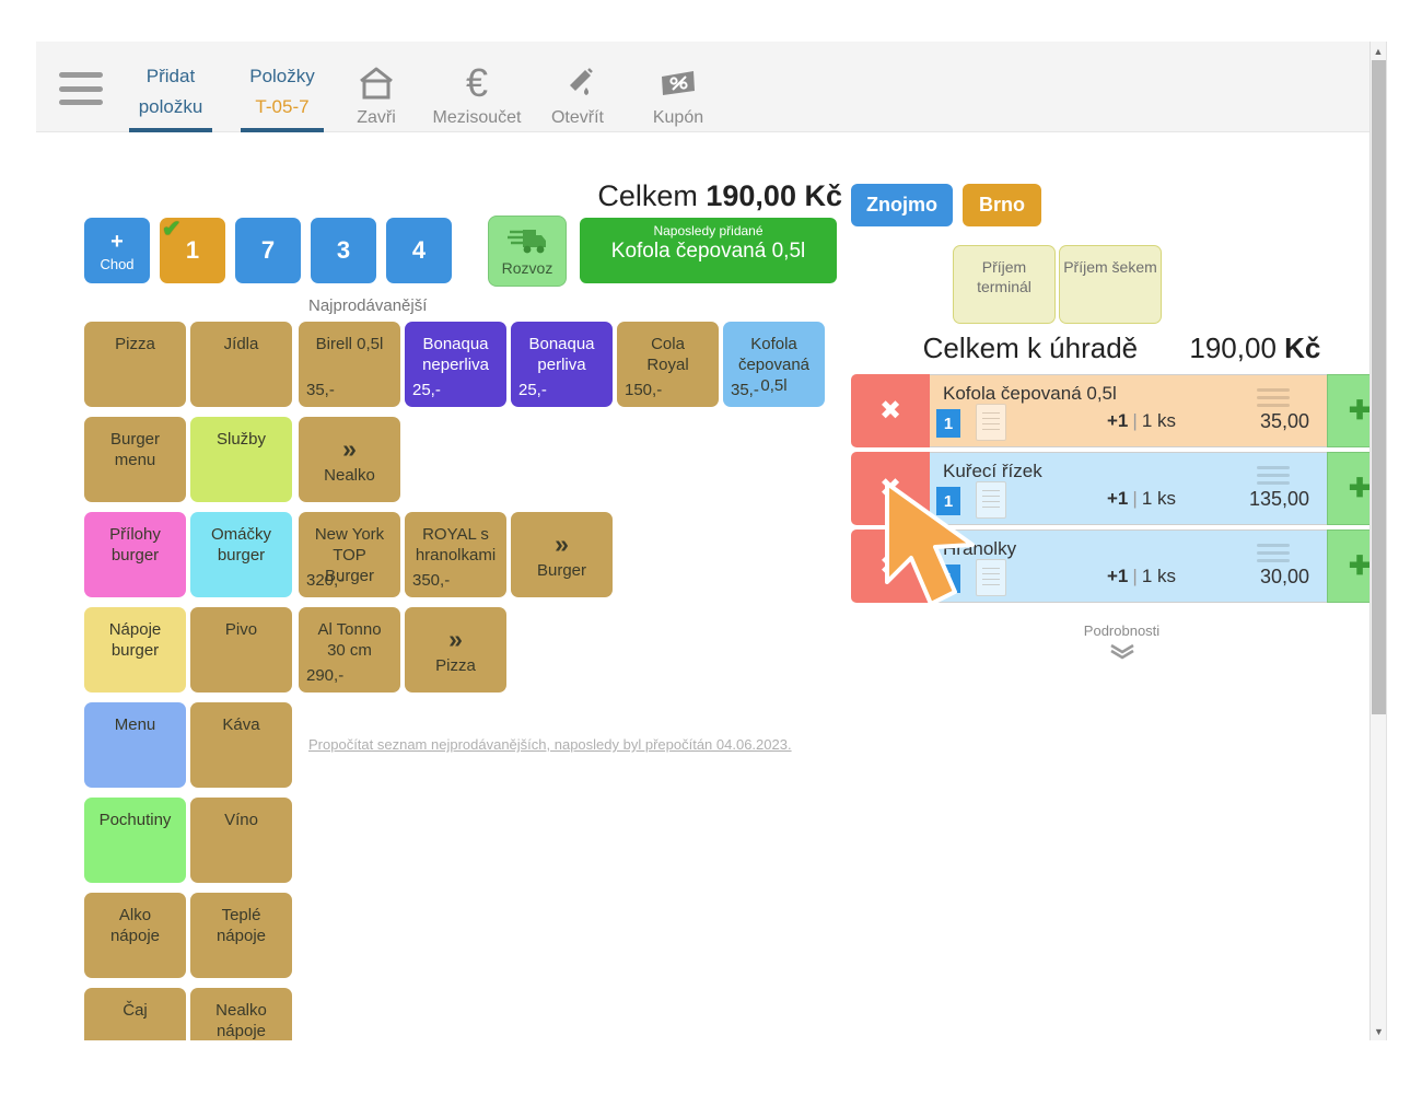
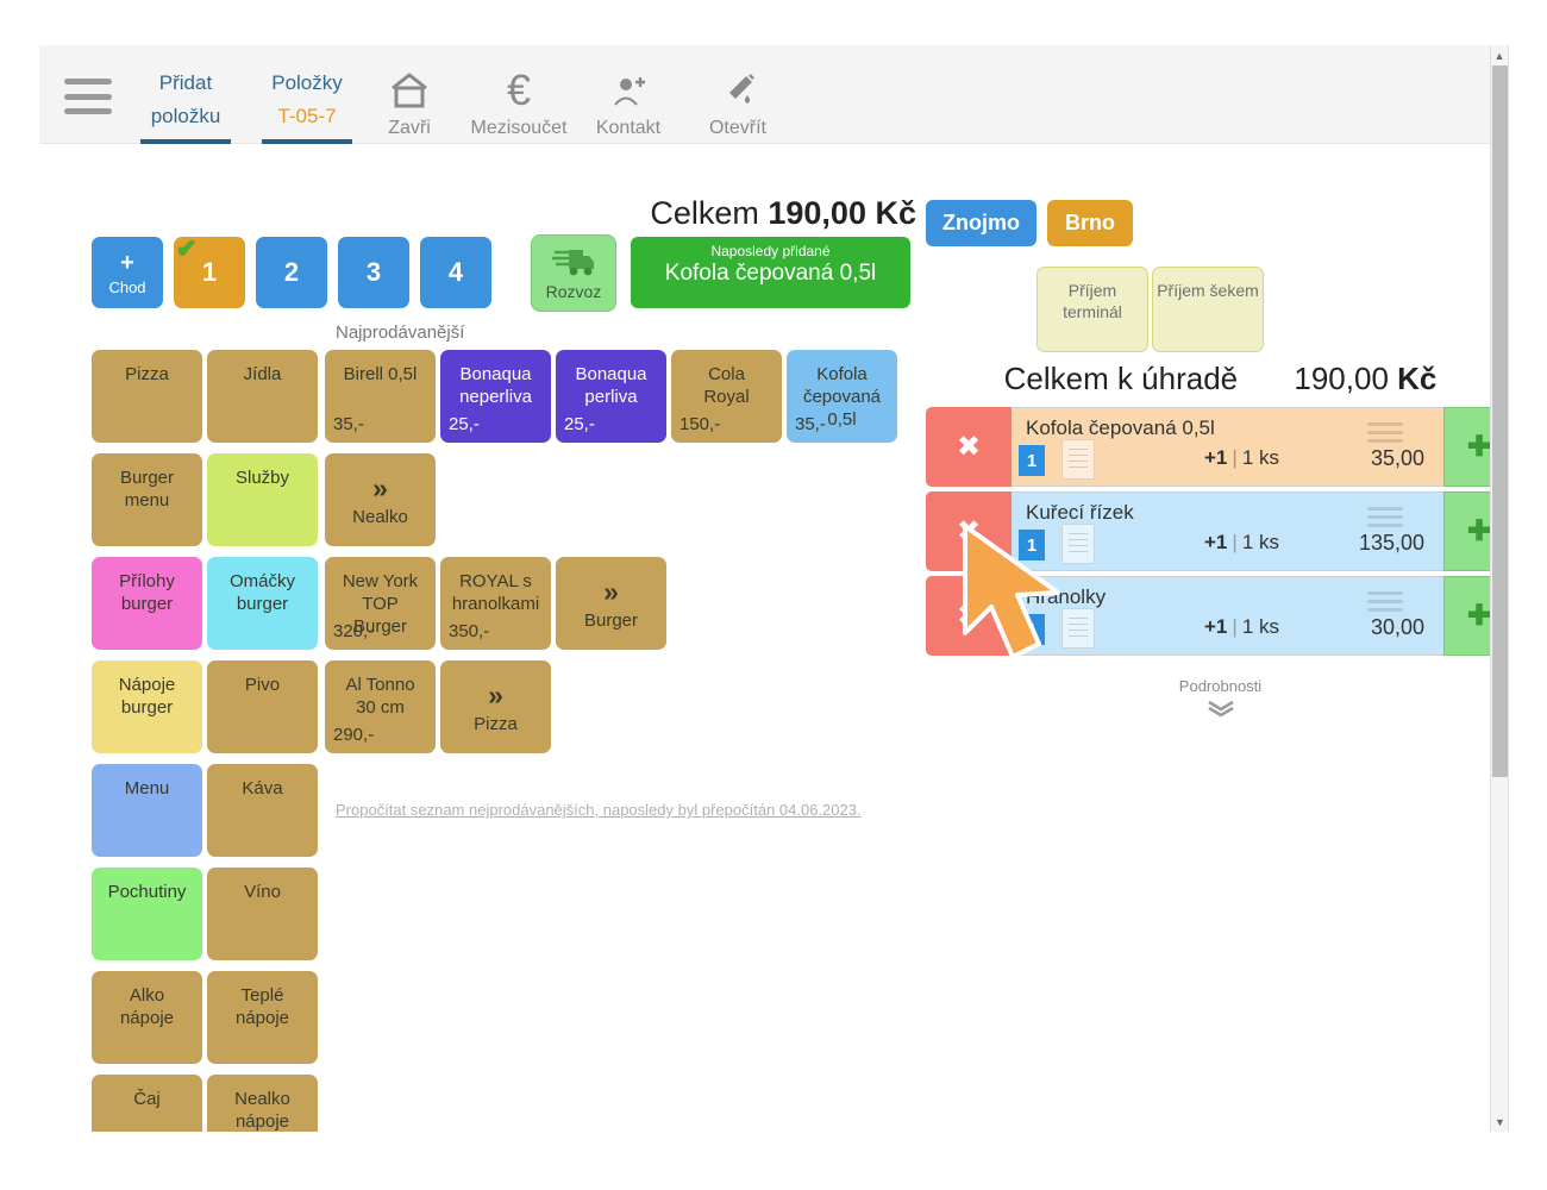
  Přidat
  položku
  Položky
  T-05-7
  Zavři
  €
  Mezisoučet
+ Kontakt
  Otevřít
- Kupón
  Celkem 190,00 Kč
  +
  Chod
  ✔
  1
- 7
+ 2
  3
  4
  Rozvoz
  Naposledy přidané
  Kofola čepovaná 0,5l
  Najprodávanější
  Pizza
  Jídla
  Burger
  menu
  Služby
  Přílohy
  burger
  Omáčky
  burger
  Nápoje
  burger
  Pivo
  Menu
  Káva
  Pochutiny
  Víno
  Alko
  nápoje
  Teplé
  nápoje
  Čaj
  Nealko
  nápoje
  Birell 0,5l
  35,-
  Bonaqua
  neperliva
  25,-
  Bonaqua
  perliva
  25,-
  Cola
  Royal
  150,-
  Kofola
  čepovaná
  0,5l
  35,-
  »
  Nealko
  New York
  TOP
  Burger
  320,-
  ROYAL s
  hranolkami
  350,-
  »
  Burger
  Al Tonno
  30 cm
  290,-
  »
  Pizza
  Propočítat seznam nejprodávanějších, naposledy byl přepočítán 04.06.2023.
  Znojmo
  Brno
  Příjem terminál
  Příjem šekem
  Celkem k úhradě 190,00 Kč
  ✖
  Kofola čepovaná 0,5l
  1
  +1 | 1 ks
  35,00
  ✚
  Kuřecí řízek
  1
  +1 | 1 ks
  135,00
  ✚
  Hranolky
  +1 | 1 ks
  30,00
  ✚
  Podrobnosti
  ▲
  ▼
